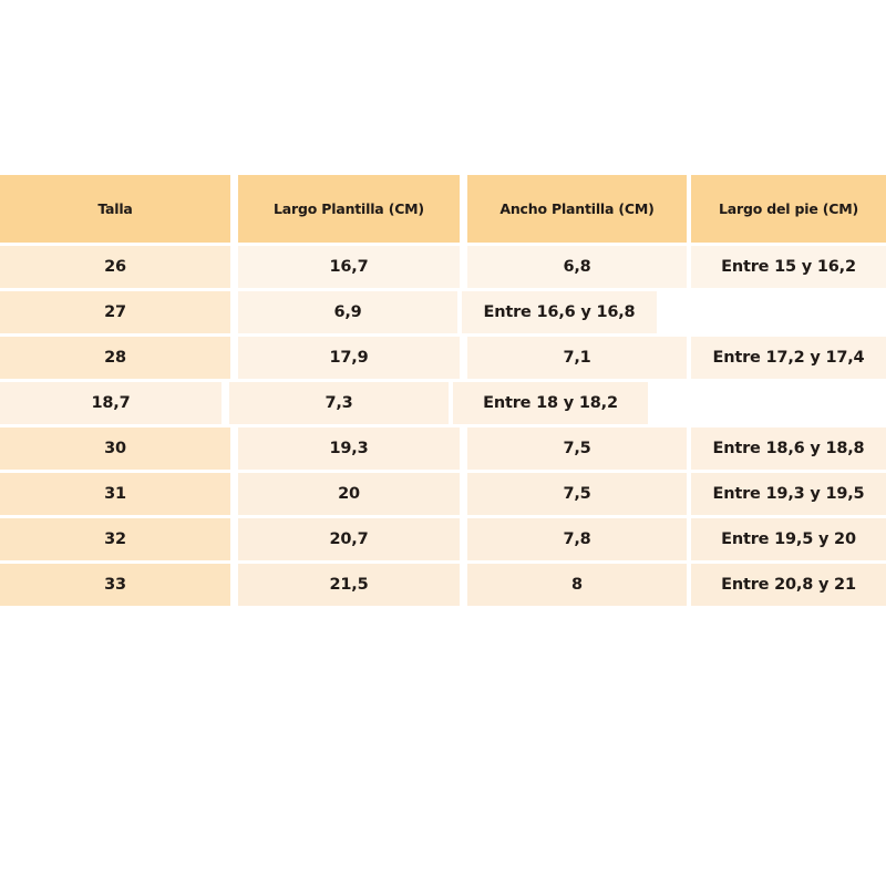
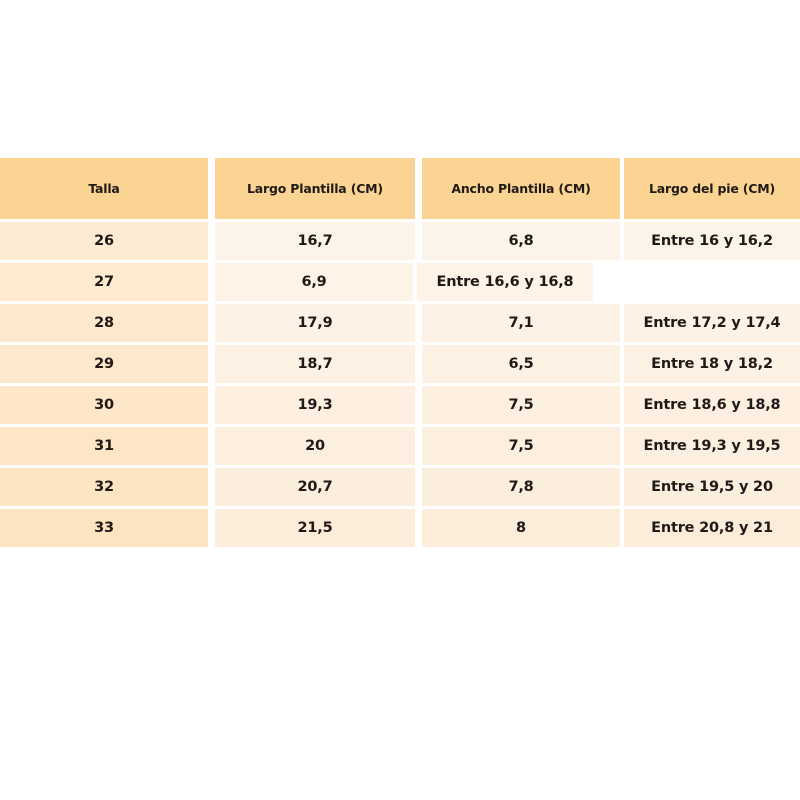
  Talla
  Largo Plantilla (CM)
  Ancho Plantilla (CM)
  Largo del pie (CM)
  26
  16,7
  6,8
- Entre 15 y 16,2
+ Entre 16 y 16,2
  27
  6,9
  Entre 16,6 y 16,8
  28
  17,9
  7,1
  Entre 17,2 y 17,4
+ 29
  18,7
- 7,3
+ 6,5
  Entre 18 y 18,2
  30
  19,3
  7,5
  Entre 18,6 y 18,8
  31
  20
  7,5
  Entre 19,3 y 19,5
  32
  20,7
  7,8
  Entre 19,5 y 20
  33
  21,5
  8
  Entre 20,8 y 21
